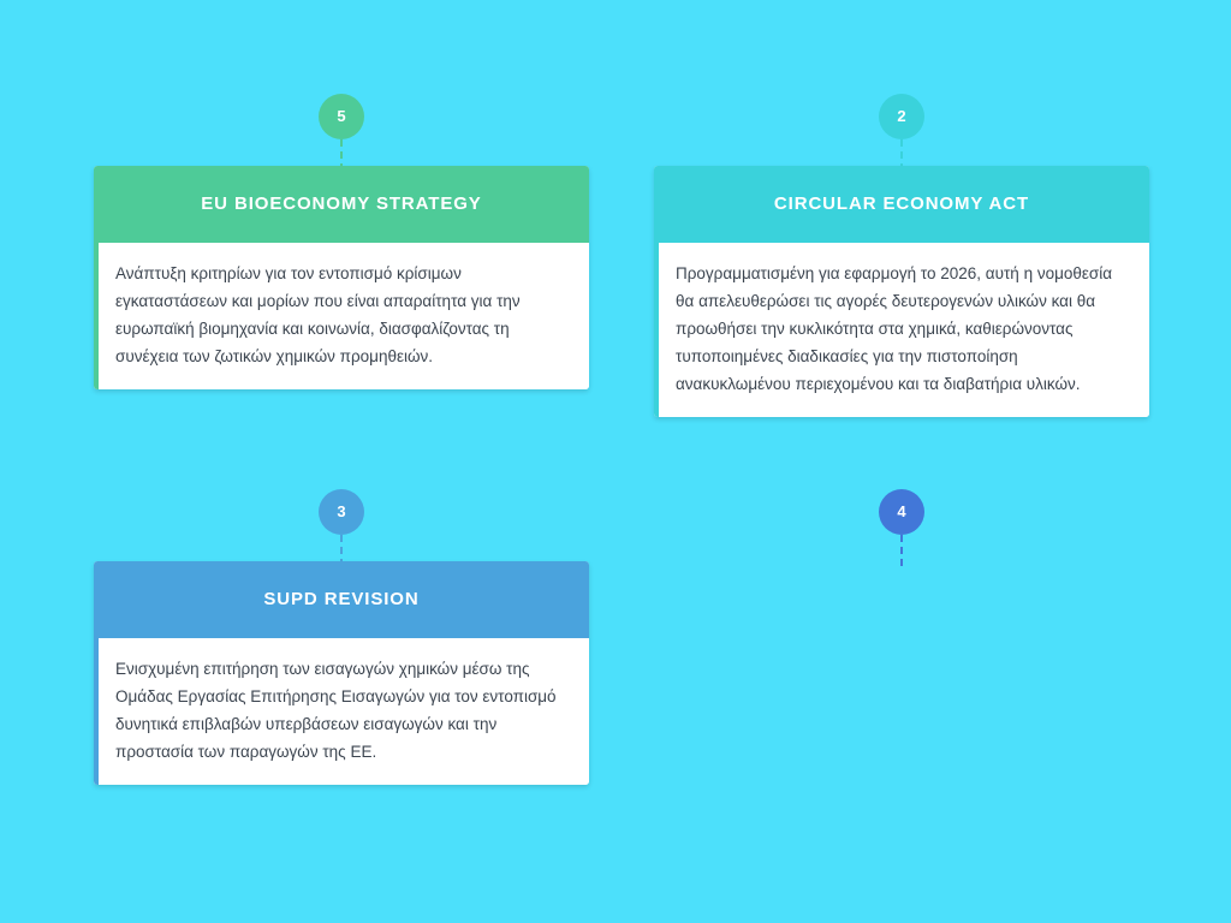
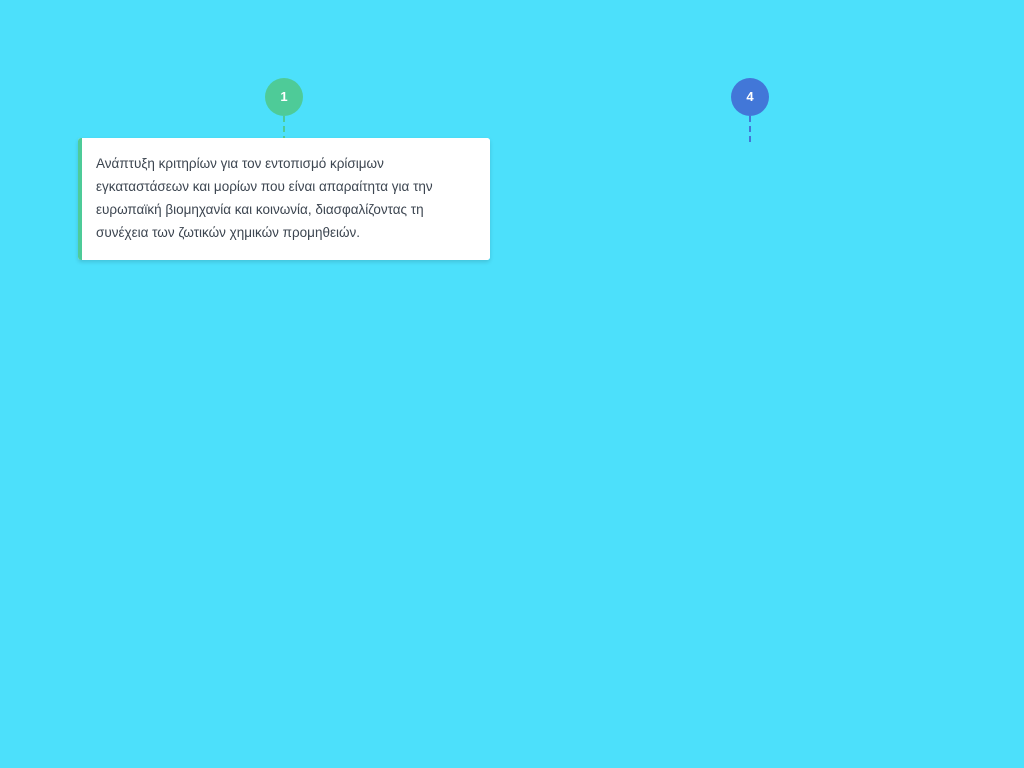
- 5
+ 1
- EU BIOECONOMY STRATEGY
  Ανάπτυξη κριτηρίων για τον εντοπισμό κρίσιμων εγκαταστάσεων και μορίων που είναι απαραίτητα για την ευρωπαϊκή βιομηχανία και κοινωνία, διασφαλίζοντας τη συνέχεια των ζωτικών χημικών προμηθειών.
- 2
- CIRCULAR ECONOMY ACT
- Προγραμματισμένη για εφαρμογή το 2026, αυτή η νομοθεσία θα απελευθερώσει τις αγορές δευτερογενών υλικών και θα προωθήσει την κυκλικότητα στα χημικά, καθιερώνοντας τυποποιημένες διαδικασίες για την πιστοποίηση ανακυκλωμένου περιεχομένου και τα διαβατήρια υλικών.
- 3
- SUPD REVISION
- Ενισχυμένη επιτήρηση των εισαγωγών χημικών μέσω της Ομάδας Εργασίας Επιτήρησης Εισαγωγών για τον εντοπισμό δυνητικά επιβλαβών υπερβάσεων εισαγωγών και την προστασία των παραγωγών της ΕΕ.
  4
